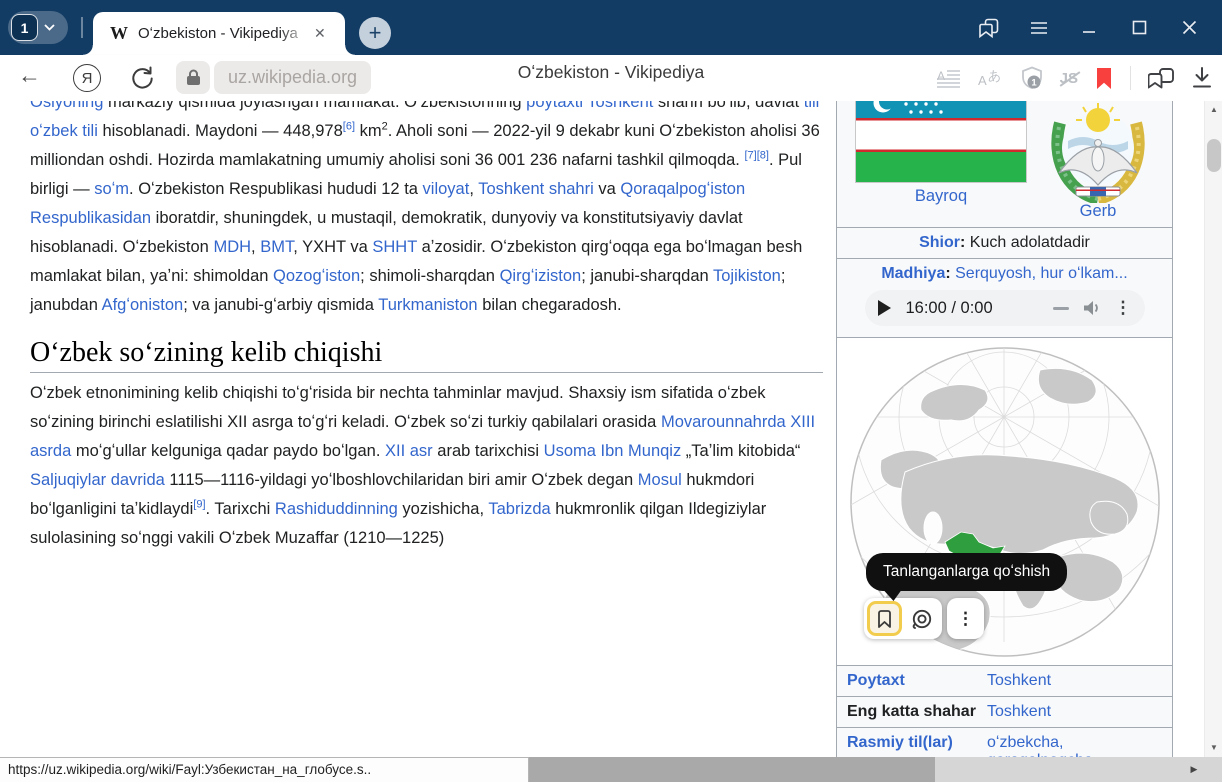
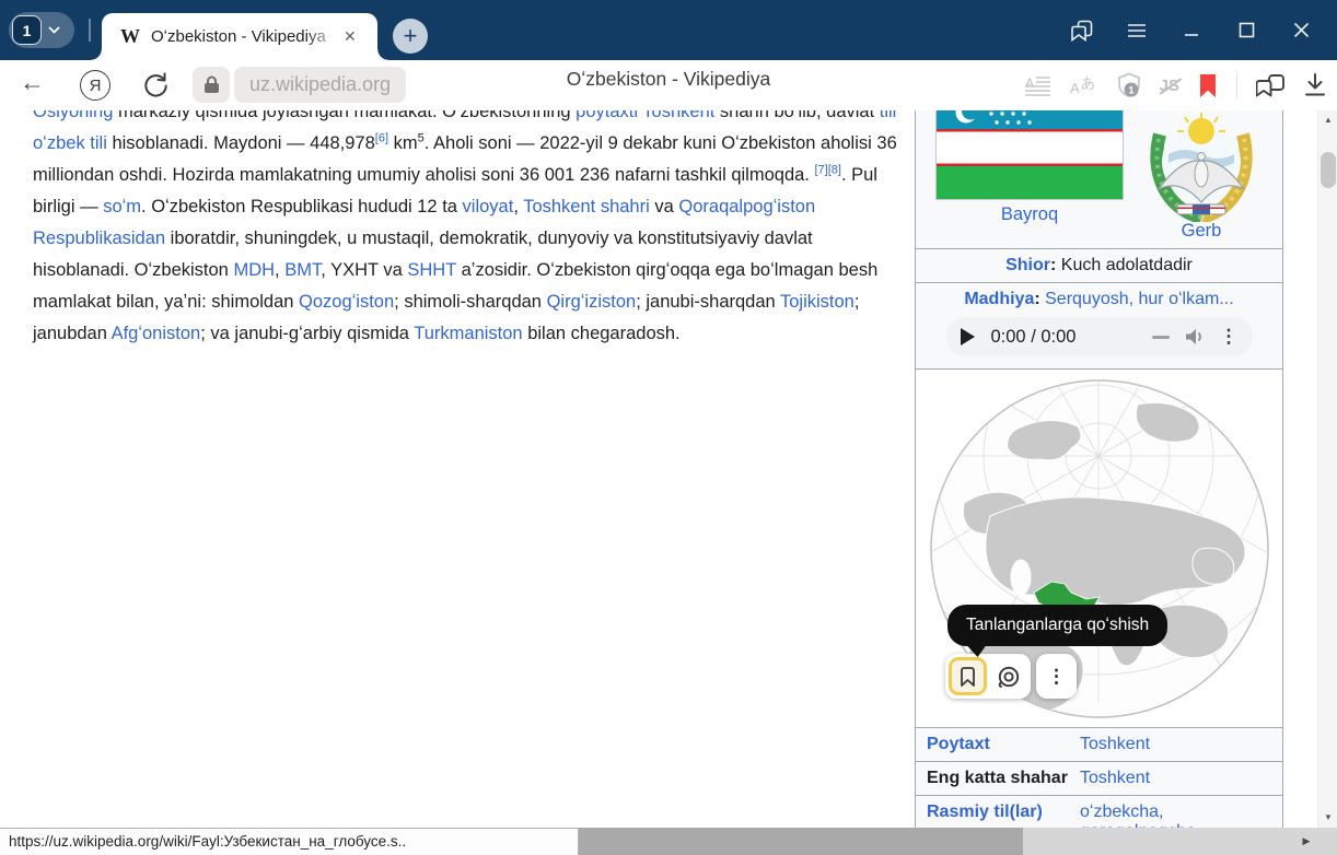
  1
  W
  Oʻzbekiston - Vikipediya
  ✕
  +
  ←
  Я
  uz.wikipedia.org
  Oʻzbekiston - Vikipediya
  A
  A
  あ
  1
  JS
- Osiyoning markaziy qismida joylashgan mamlakat. Oʻzbekistonning poytaxti Toshkent shahri boʻlib, davlat tili oʻzbek tili hisoblanadi. Maydoni — 448,978[6] km2. Aholi soni — 2022-yil 9 dekabr kuni Oʻzbekiston aholisi 36 milliondan oshdi. Hozirda mamlakatning umumiy aholisi soni 36 001 236 nafarni tashkil qilmoqda. [7][8]. Pul birligi — soʻm. Oʻzbekiston Respublikasi hududi 12 ta viloyat, Toshkent shahri va Qoraqalpogʻiston Respublikasidan iboratdir, shuningdek, u mustaqil, demokratik, dunyoviy va konstitutsiyaviy davlat hisoblanadi. Oʻzbekiston MDH, BMT, YXHT va SHHT aʼzosidir. Oʻzbekiston qirgʻoqqa ega boʻlmagan besh mamlakat bilan, yaʼni: shimoldan Qozogʻiston; shimoli-sharqdan Qirgʻiziston; janubi-sharqdan Tojikiston; janubdan Afgʻoniston; va janubi-gʻarbiy qismida Turkmaniston bilan chegaradosh.
+ Osiyoning markaziy qismida joylashgan mamlakat. Oʻzbekistonning poytaxti Toshkent shahri boʻlib, davlat tili oʻzbek tili hisoblanadi. Maydoni — 448,978[6] km5. Aholi soni — 2022-yil 9 dekabr kuni Oʻzbekiston aholisi 36 milliondan oshdi. Hozirda mamlakatning umumiy aholisi soni 36 001 236 nafarni tashkil qilmoqda. [7][8]. Pul birligi — soʻm. Oʻzbekiston Respublikasi hududi 12 ta viloyat, Toshkent shahri va Qoraqalpogʻiston Respublikasidan iboratdir, shuningdek, u mustaqil, demokratik, dunyoviy va konstitutsiyaviy davlat hisoblanadi. Oʻzbekiston MDH, BMT, YXHT va SHHT aʼzosidir. Oʻzbekiston qirgʻoqqa ega boʻlmagan besh mamlakat bilan, yaʼni: shimoldan Qozogʻiston; shimoli-sharqdan Qirgʻiziston; janubi-sharqdan Tojikiston; janubdan Afgʻoniston; va janubi-gʻarbiy qismida Turkmaniston bilan chegaradosh.
- Oʻzbek soʻzining kelib chiqishi
- Oʻzbek etnonimining kelib chiqishi toʻgʻrisida bir nechta tahminlar mavjud. Shaxsiy ism sifatida oʻzbek soʻzining birinchi eslatilishi XII asrga toʻgʻri keladi. Oʻzbek soʻzi turkiy qabilalari orasida Movarounnahrda XIII asrda moʻgʻullar kelguniga qadar paydo boʻlgan. XII asr arab tarixchisi Usoma Ibn Munqiz „Taʼlim kitobida“ Saljuqiylar davrida 1115—1116-yildagi yoʻlboshlovchilaridan biri amir Oʻzbek degan Mosul hukmdori boʻlganligini taʼkidlaydi[9]. Tarixchi Rashiduddinning yozishicha, Tabrizda hukmronlik qilgan Ildegiziylar sulolasining soʻnggi vakili Oʻzbek Muzaffar (1210—1225)
  Bayroq
  Gerb
  Shior: Kuch adolatdadir
  Madhiya: Serquyosh, hur oʻlkam...
- 16:00 / 0:00
+ 0:00 / 0:00
  ⋮
  Poytaxt
  Toshkent
  Eng katta shahar
  Toshkent
  Rasmiy til(lar)
  Tanlanganlarga qoʻshish
  ⋮
  ▲
  ▼
  ▶
  https://uz.wikipedia.org/wiki/Fayl:Узбекистан_на_глобусе.s..
